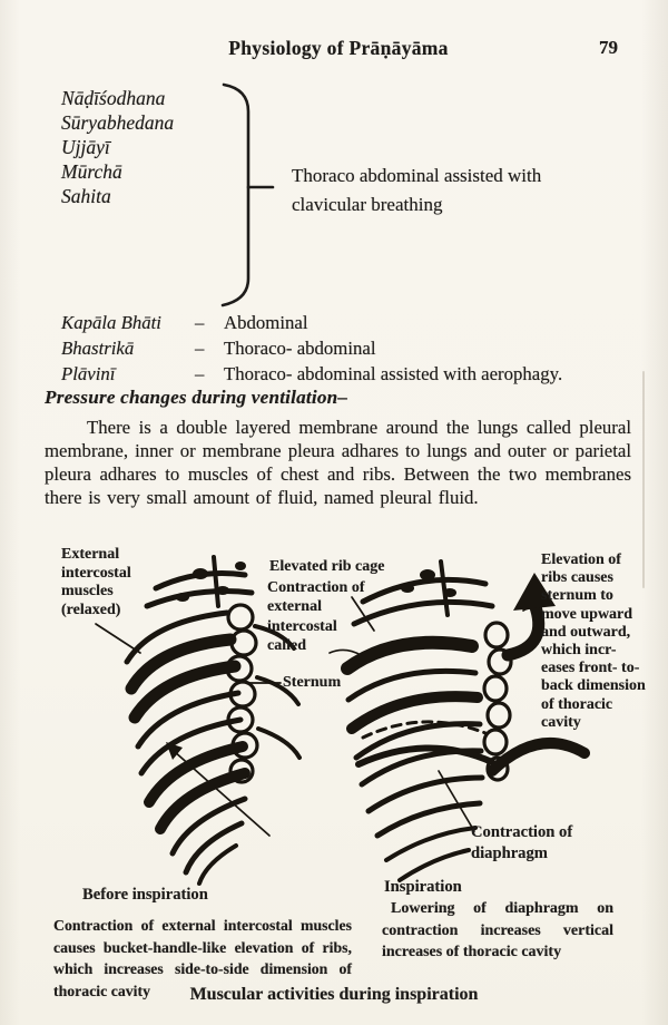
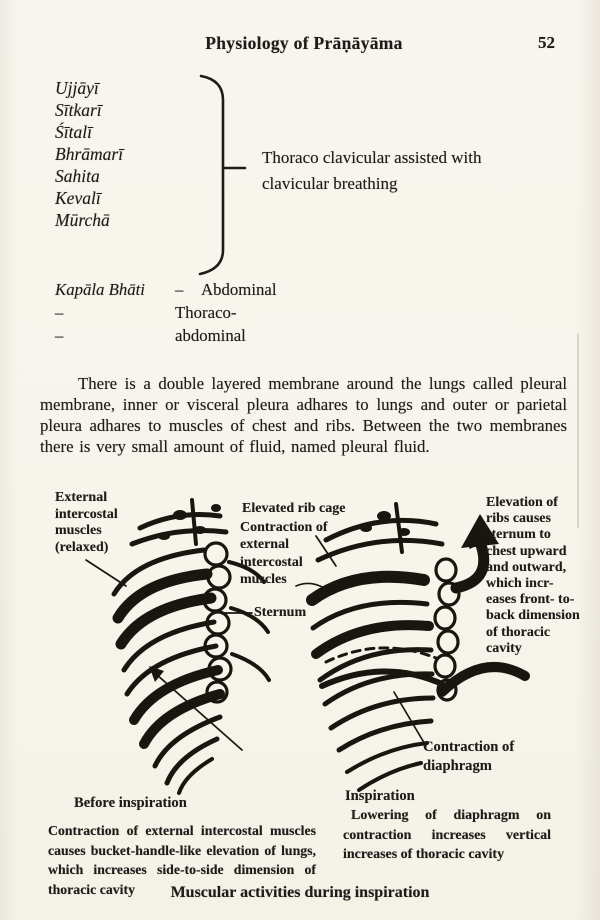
  Physiology of Prāṇāyāma
- 79
+ 52
- Nāḍīśodhana
- Sūryabhedana
  Ujjāyī
+ Sītkarī
+ Śītalī
+ Bhrāmarī
- Mūrchā
+ Sahita
+ Kevalī
- Sahita
+ Mūrchā
- Thoraco abdominal assisted with clavicular breathing
+ Thoraco clavicular assisted with clavicular breathing
  Kapāla Bhāti
  –
  Abdominal
- Bhastrikā
  –
  Thoraco- abdominal
- Plāvinī
  –
- Thoraco- abdominal assisted with aerophagy.
- Pressure changes during ventilation–
- There is a double layered membrane around the lungs called pleural membrane, inner or membrane pleura adhares to lungs and outer or parietal pleura adhares to muscles of chest and ribs. Between the two membranes there is very small amount of fluid, named pleural fluid.
+ There is a double layered membrane around the lungs called pleural membrane, inner or visceral pleura adhares to lungs and outer or parietal pleura adhares to muscles of chest and ribs. Between the two membranes there is very small amount of fluid, named pleural fluid.
  External intercostal muscles (relaxed)
  Elevated rib cage
- Contraction of external intercostal called
+ Contraction of external intercostal muscles
  Sternum
- Elevation of ribs causes sternum to move upward and outward, which incr- eases front- to-back dimension of thoracic cavity
+ Elevation of ribs causes sternum to chest upward and outward, which incr- eases front- to-back dimension of thoracic cavity
  Contraction of diaphragm
  Before inspiration
  Inspiration
- Contraction of external intercostal muscles causes bucket-handle-like elevation of ribs, which increases side-to-side dimension of thoracic cavity
+ Contraction of external intercostal muscles causes bucket-handle-like elevation of lungs, which increases side-to-side dimension of thoracic cavity
  Lowering of diaphragm on contraction increases vertical increases of thoracic cavity
  Muscular activities during inspiration
